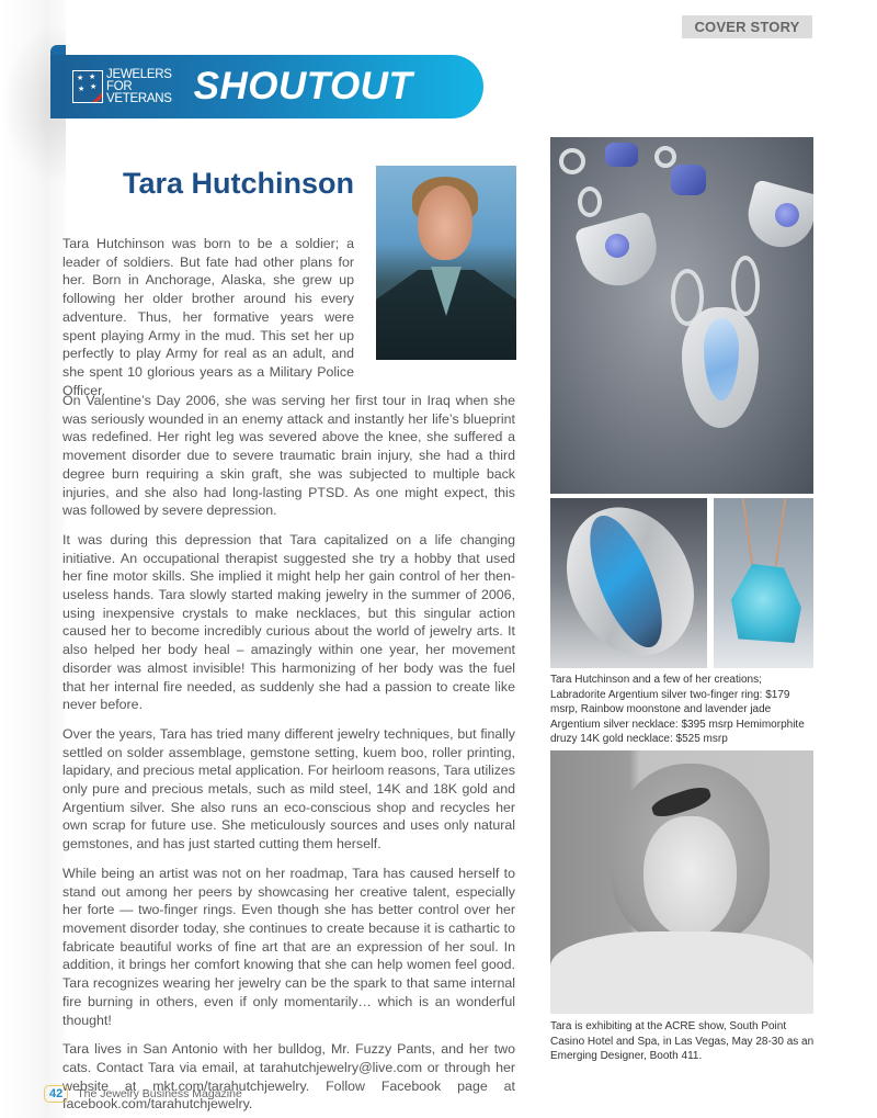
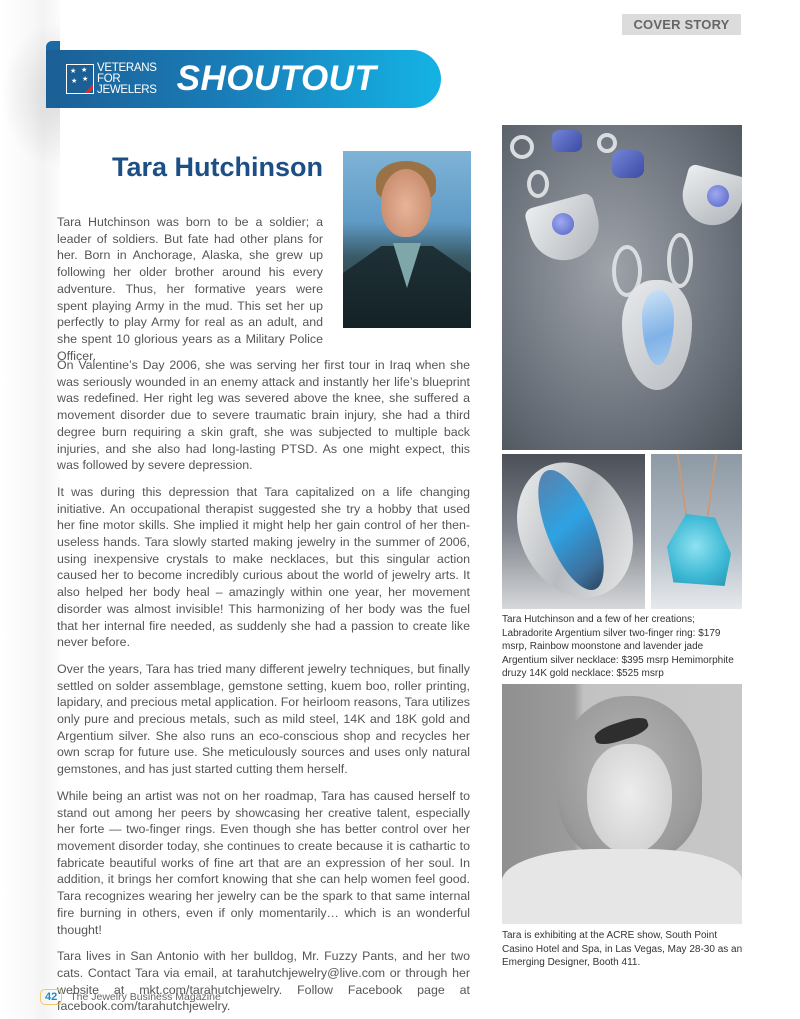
  COVER STORY
- JEWELERS
+ VETERANS
  FOR
- VETERANS
+ JEWELERS
  SHOUTOUT
  Tara Hutchinson
  Tara Hutchinson was born to be a soldier; a leader of soldiers. But fate had other plans for her. Born in Anchorage, Alaska, she grew up following her older brother around his every adventure. Thus, her formative years were spent playing Army in the mud. This set her up perfectly to play Army for real as an adult, and she spent 10 glorious years as a Military Police Officer.
  On Valentine’s Day 2006, she was serving her first tour in Iraq when she was seriously wounded in an enemy attack and instantly her life’s blueprint was redefined. Her right leg was severed above the knee, she suffered a movement disorder due to severe traumatic brain injury, she had a third degree burn requiring a skin graft, she was subjected to multiple back injuries, and she also had long-lasting PTSD. As one might expect, this was followed by severe depression.
  It was during this depression that Tara capitalized on a life changing initiative. An occupational therapist suggested she try a hobby that used her fine motor skills. She implied it might help her gain control of her then-useless hands. Tara slowly started making jewelry in the summer of 2006, using inexpensive crystals to make necklaces, but this singular action caused her to become incredibly curious about the world of jewelry arts. It also helped her body heal – amazingly within one year, her movement disorder was almost invisible! This harmonizing of her body was the fuel that her internal fire needed, as suddenly she had a passion to create like never before.
  Over the years, Tara has tried many different jewelry techniques, but finally settled on solder assemblage, gemstone setting, kuem boo, roller printing, lapidary, and precious metal application. For heirloom reasons, Tara utilizes only pure and precious metals, such as mild steel, 14K and 18K gold and Argentium silver. She also runs an eco-conscious shop and recycles her own scrap for future use. She meticulously sources and uses only natural gemstones, and has just started cutting them herself.
  While being an artist was not on her roadmap, Tara has caused herself to stand out among her peers by showcasing her creative talent, especially her forte — two-finger rings. Even though she has better control over her movement disorder today, she continues to create because it is cathartic to fabricate beautiful works of fine art that are an expression of her soul. In addition, it brings her comfort knowing that she can help women feel good. Tara recognizes wearing her jewelry can be the spark to that same internal fire burning in others, even if only momentarily… which is an wonderful thought!
  Tara lives in San Antonio with her bulldog, Mr. Fuzzy Pants, and her two cats. Contact Tara via email, at tarahutchjewelry@live.com or through her website at mkt.com/tarahutchjewelry. Follow Facebook page at facebook.com/tarahutchjewelry.
  Tara Hutchinson and a few of her creations; Labradorite Argentium silver two-finger ring: $179 msrp, Rainbow moonstone and lavender jade Argentium silver necklace: $395 msrp Hemimorphite druzy 14K gold necklace: $525 msrp
  Tara is exhibiting at the ACRE show, South Point Casino Hotel and Spa, in Las Vegas, May 28-30 as an Emerging Designer, Booth 411.
  42
  The Jewelry Business Magazine
